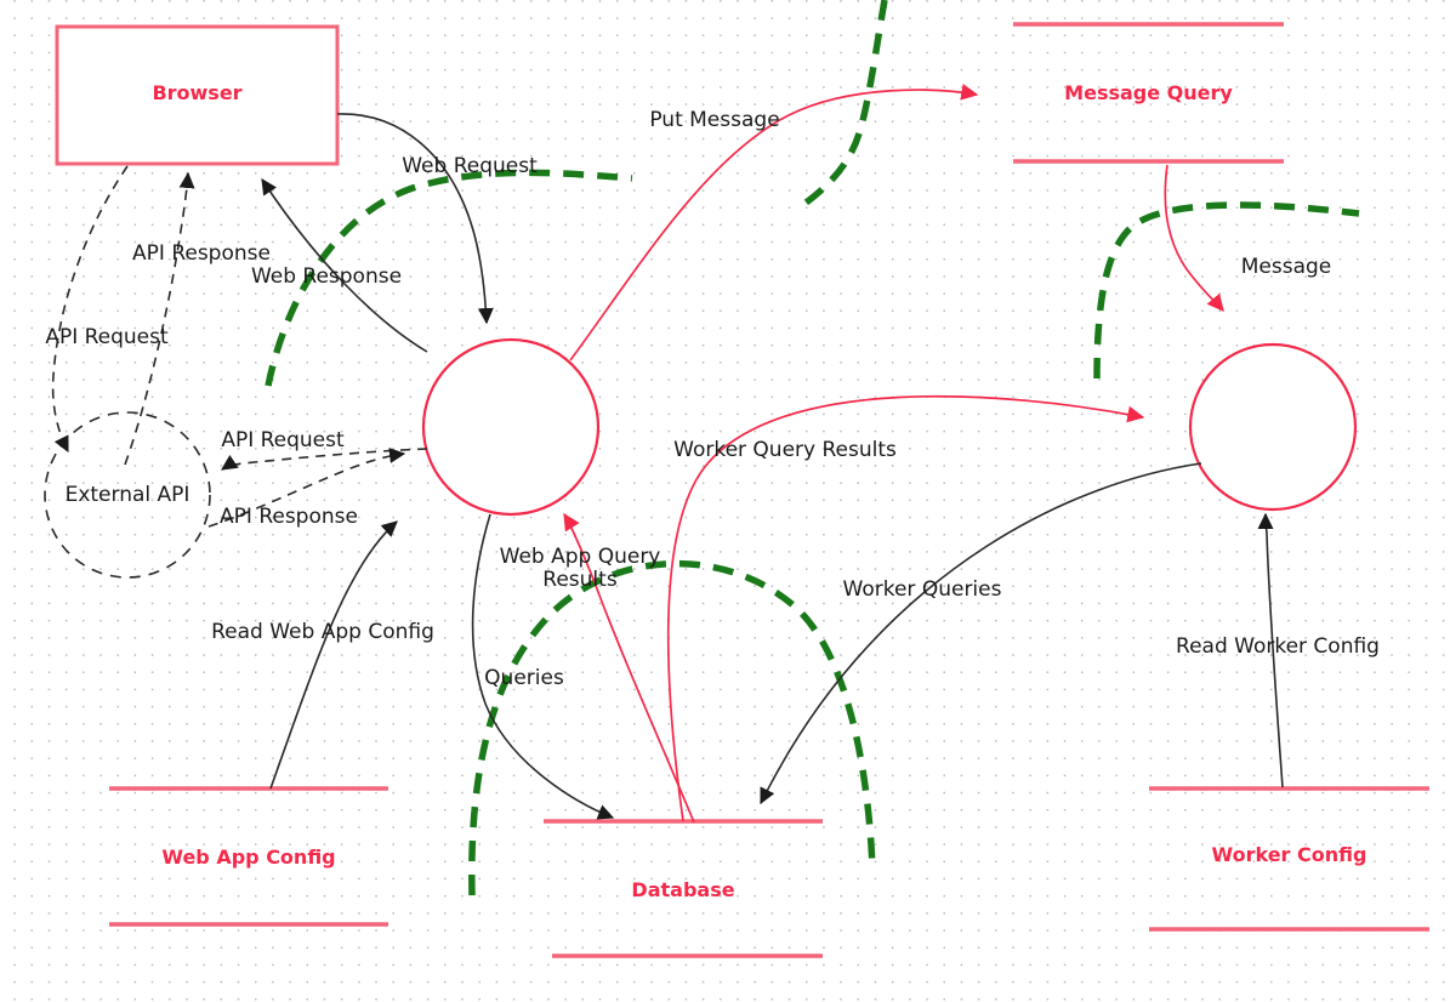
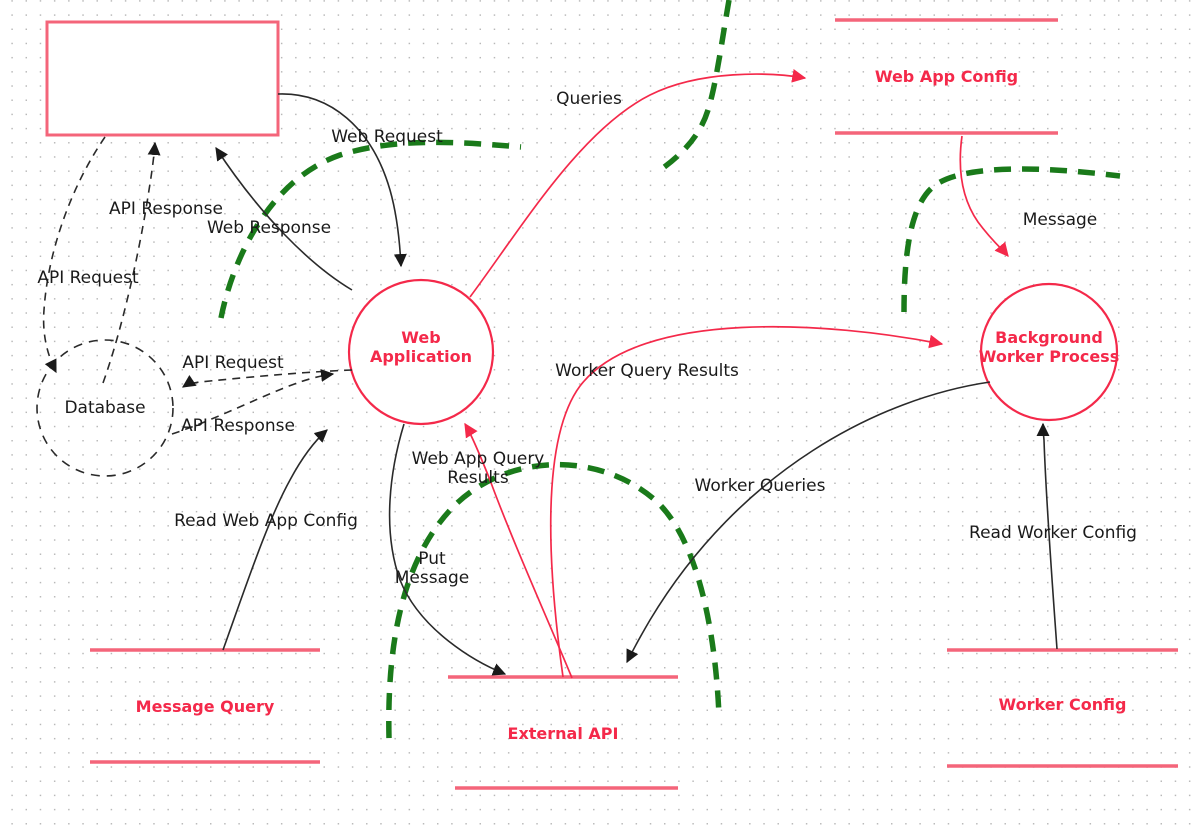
- Browser
- External API
+ Database
+ Web
+ Application
- Message Query
+ Web App Config
+ Background
+ Worker Process
- Web App Config
+ Message Query
- Database
+ External API
  Worker Config
  API Response
  API Request
  Web Response
  Web Request
  API Request
  API Response
- Put Message
+ Queries
  Message
  Worker Query Results
  Worker Queries
  Web App Query
  Results
- Queries
+ Put Message
  Read Web App Config
  Read Worker Config
